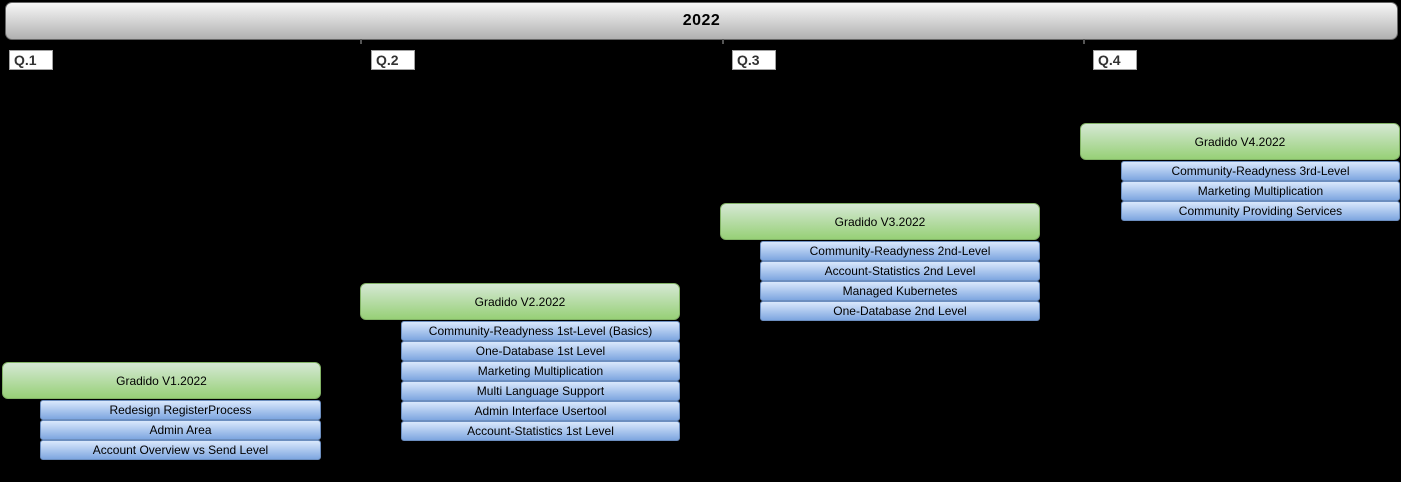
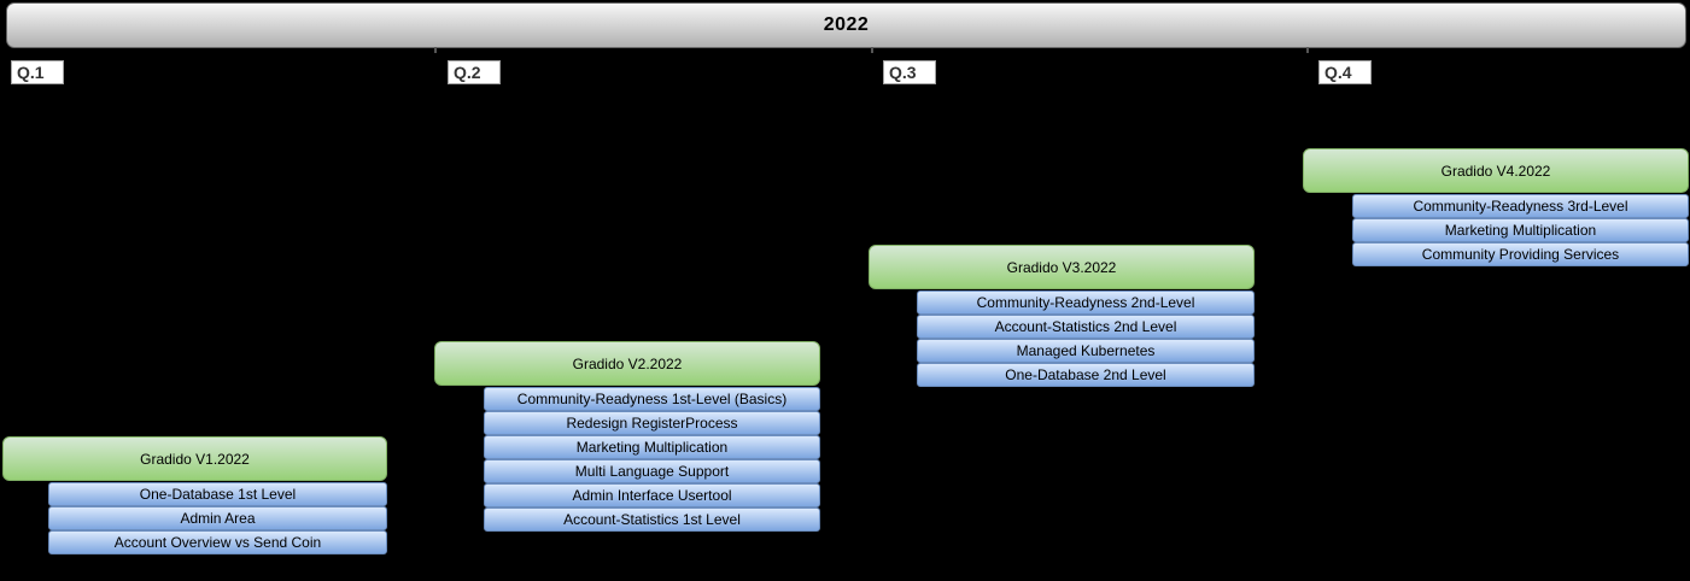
  2022
  Q.1
  Gradido V1.2022
- Redesign RegisterProcess
+ One-Database 1st Level
  Admin Area
- Account Overview vs Send Level
+ Account Overview vs Send Coin
  Q.2
  Gradido V2.2022
  Community-Readyness 1st-Level (Basics)
- One-Database 1st Level
+ Redesign RegisterProcess
  Marketing Multiplication
  Multi Language Support
  Admin Interface Usertool
  Account-Statistics 1st Level
  Q.3
  Gradido V3.2022
  Community-Readyness 2nd-Level
  Account-Statistics 2nd Level
  Managed Kubernetes
  One-Database 2nd Level
  Q.4
  Gradido V4.2022
  Community-Readyness 3rd-Level
  Marketing Multiplication
  Community Providing Services
